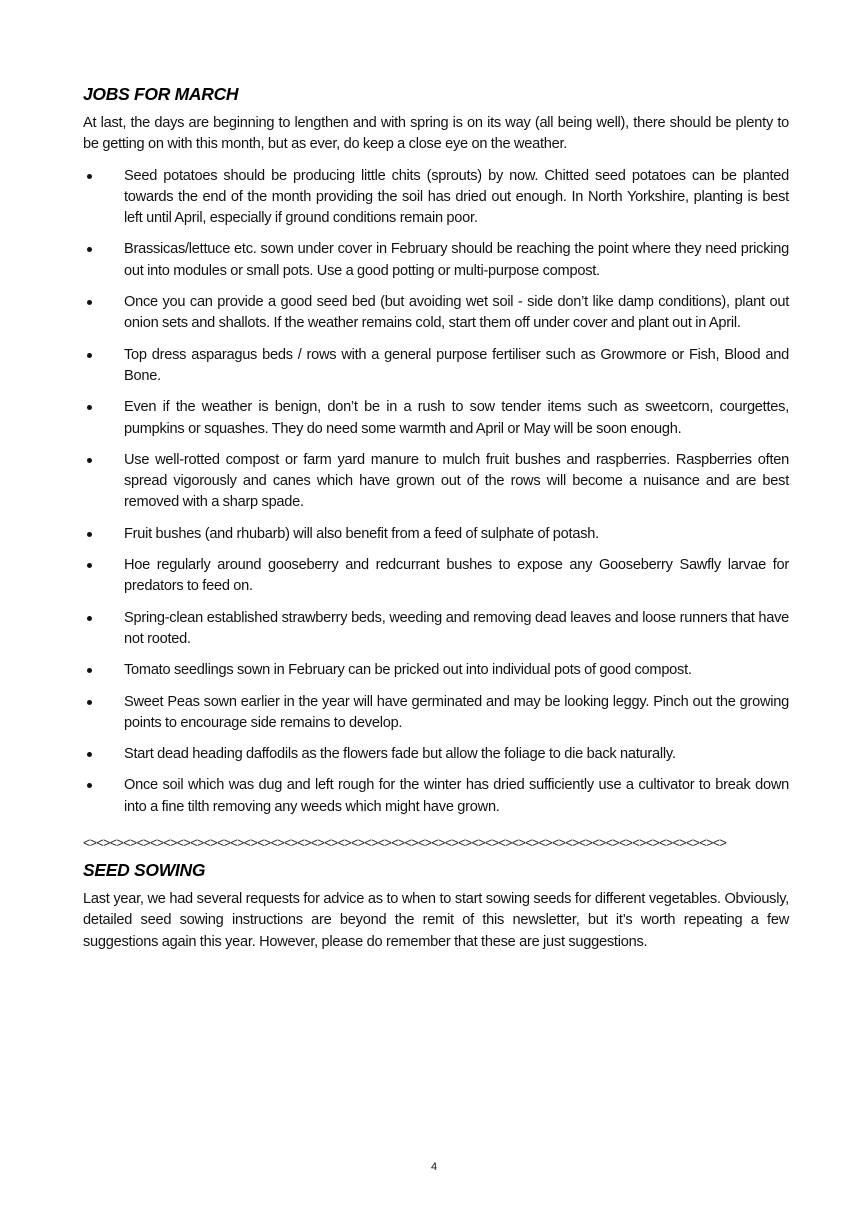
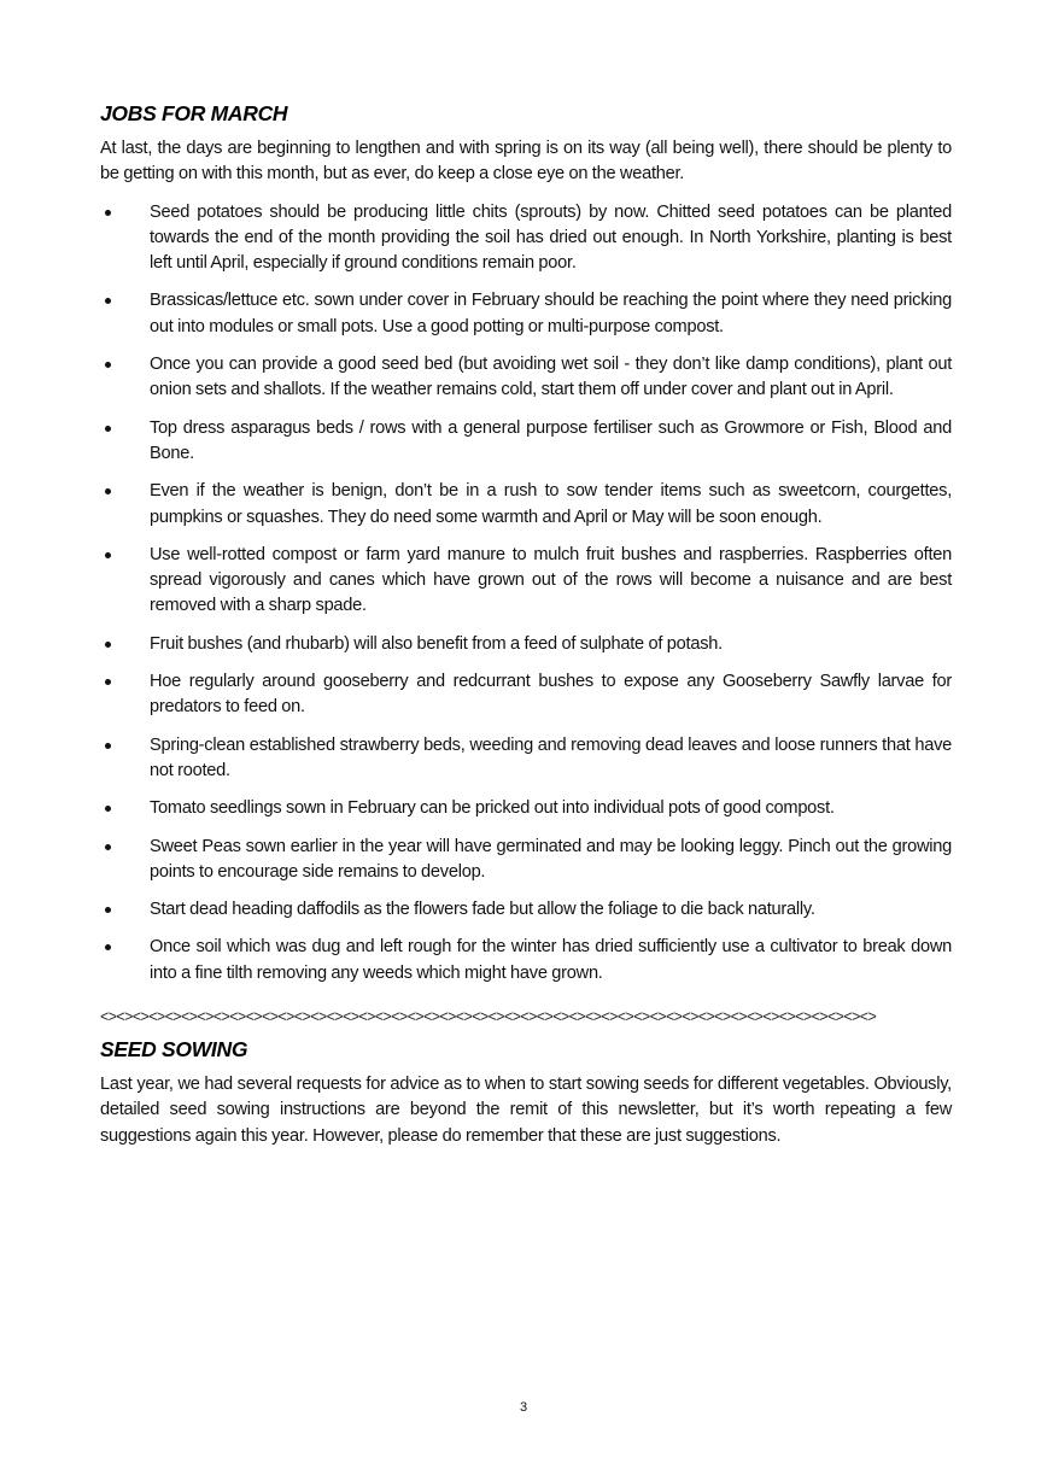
  JOBS FOR MARCH
  At last, the days are beginning to lengthen and with spring is on its way (all being well), there should be plenty to be getting on with this month, but as ever, do keep a close eye on the weather.
  Seed potatoes should be producing little chits (sprouts) by now. Chitted seed potatoes can be planted towards the end of the month providing the soil has dried out enough. In North Yorkshire, planting is best left until April, especially if ground conditions remain poor.
  Brassicas/lettuce etc. sown under cover in February should be reaching the point where they need pricking out into modules or small pots. Use a good potting or multi-purpose compost.
- Once you can provide a good seed bed (but avoiding wet soil - side don’t like damp conditions), plant out onion sets and shallots. If the weather remains cold, start them off under cover and plant out in April.
+ Once you can provide a good seed bed (but avoiding wet soil - they don’t like damp conditions), plant out onion sets and shallots. If the weather remains cold, start them off under cover and plant out in April.
  Top dress asparagus beds / rows with a general purpose fertiliser such as Growmore or Fish, Blood and Bone.
  Even if the weather is benign, don’t be in a rush to sow tender items such as sweetcorn, courgettes, pumpkins or squashes. They do need some warmth and April or May will be soon enough.
  Use well-rotted compost or farm yard manure to mulch fruit bushes and raspberries. Raspberries often spread vigorously and canes which have grown out of the rows will become a nuisance and are best removed with a sharp spade.
  Fruit bushes (and rhubarb) will also benefit from a feed of sulphate of potash.
  Hoe regularly around gooseberry and redcurrant bushes to expose any Gooseberry Sawfly larvae for predators to feed on.
  Spring-clean established strawberry beds, weeding and removing dead leaves and loose runners that have not rooted.
  Tomato seedlings sown in February can be pricked out into individual pots of good compost.
  Sweet Peas sown earlier in the year will have germinated and may be looking leggy. Pinch out the growing points to encourage side remains to develop.
  Start dead heading daffodils as the flowers fade but allow the foliage to die back naturally.
  Once soil which was dug and left rough for the winter has dried sufficiently use a cultivator to break down into a fine tilth removing any weeds which might have grown.
  <><><><><><><><><><><><><><><><><><><><><><><><><><><><><><><><><><><><><><><><><><><><><><><><>
  SEED SOWING
  Last year, we had several requests for advice as to when to start sowing seeds for different vegetables. Obviously, detailed seed sowing instructions are beyond the remit of this newsletter, but it’s worth repeating a few suggestions again this year. However, please do remember that these are just suggestions.
- 4
+ 3
